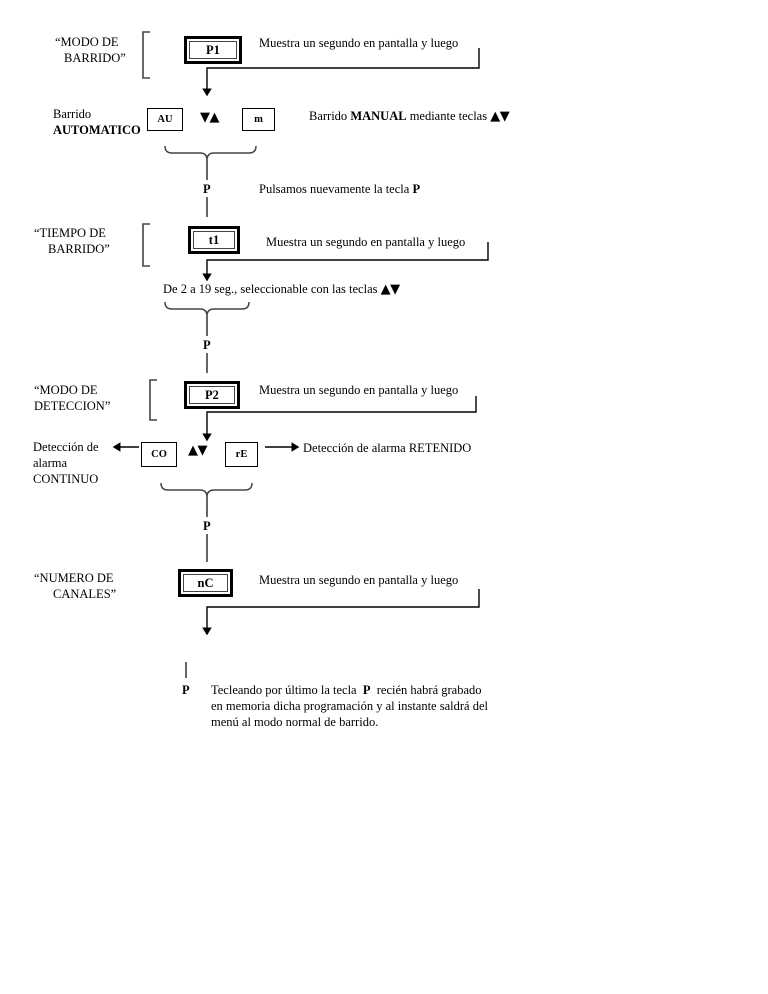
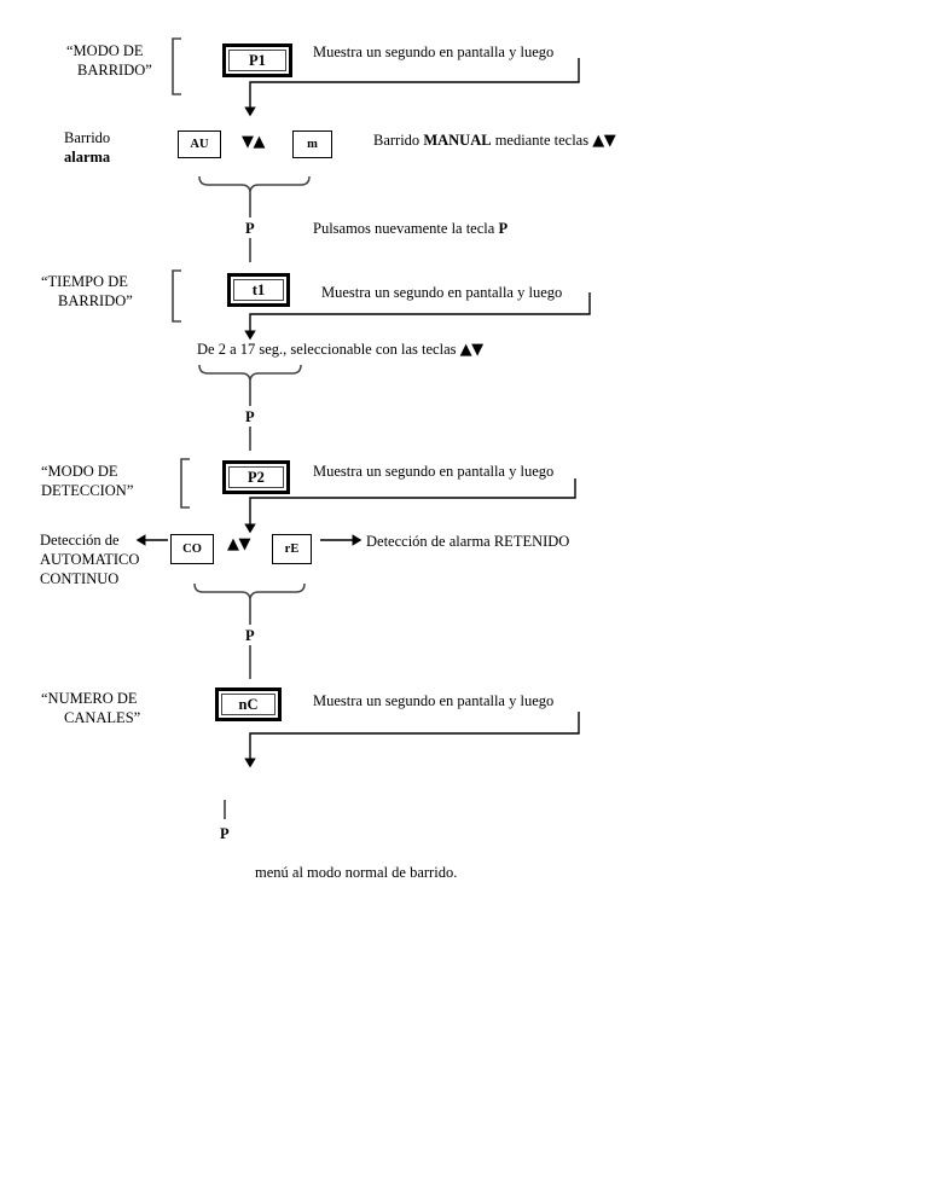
  “MODO DE
  BARRIDO”
  P1
  Muestra un segundo en pantalla y luego
  Barrido
- AUTOMATICO
+ alarma
  AU
  ▼▲
  m
  Barrido MANUAL mediante teclas ▲▼
  P
  Pulsamos nuevamente la tecla P
  “TIEMPO DE
  BARRIDO”
  t1
  Muestra un segundo en pantalla y luego
- De 2 a 19 seg., seleccionable con las teclas ▲▼
+ De 2 a 17 seg., seleccionable con las teclas ▲▼
  P
  “MODO DE
  DETECCION”
  P2
  Muestra un segundo en pantalla y luego
  Detección de
- alarma
+ AUTOMATICO
  CONTINUO
  CO
  ▲▼
  rE
  Detección de alarma RETENIDO
  P
  “NUMERO DE
  CANALES”
  nC
  Muestra un segundo en pantalla y luego
  P
- Tecleando por último la tecla P recién habrá grabado
- en memoria dicha programación y al instante saldrá del
  menú al modo normal de barrido.
